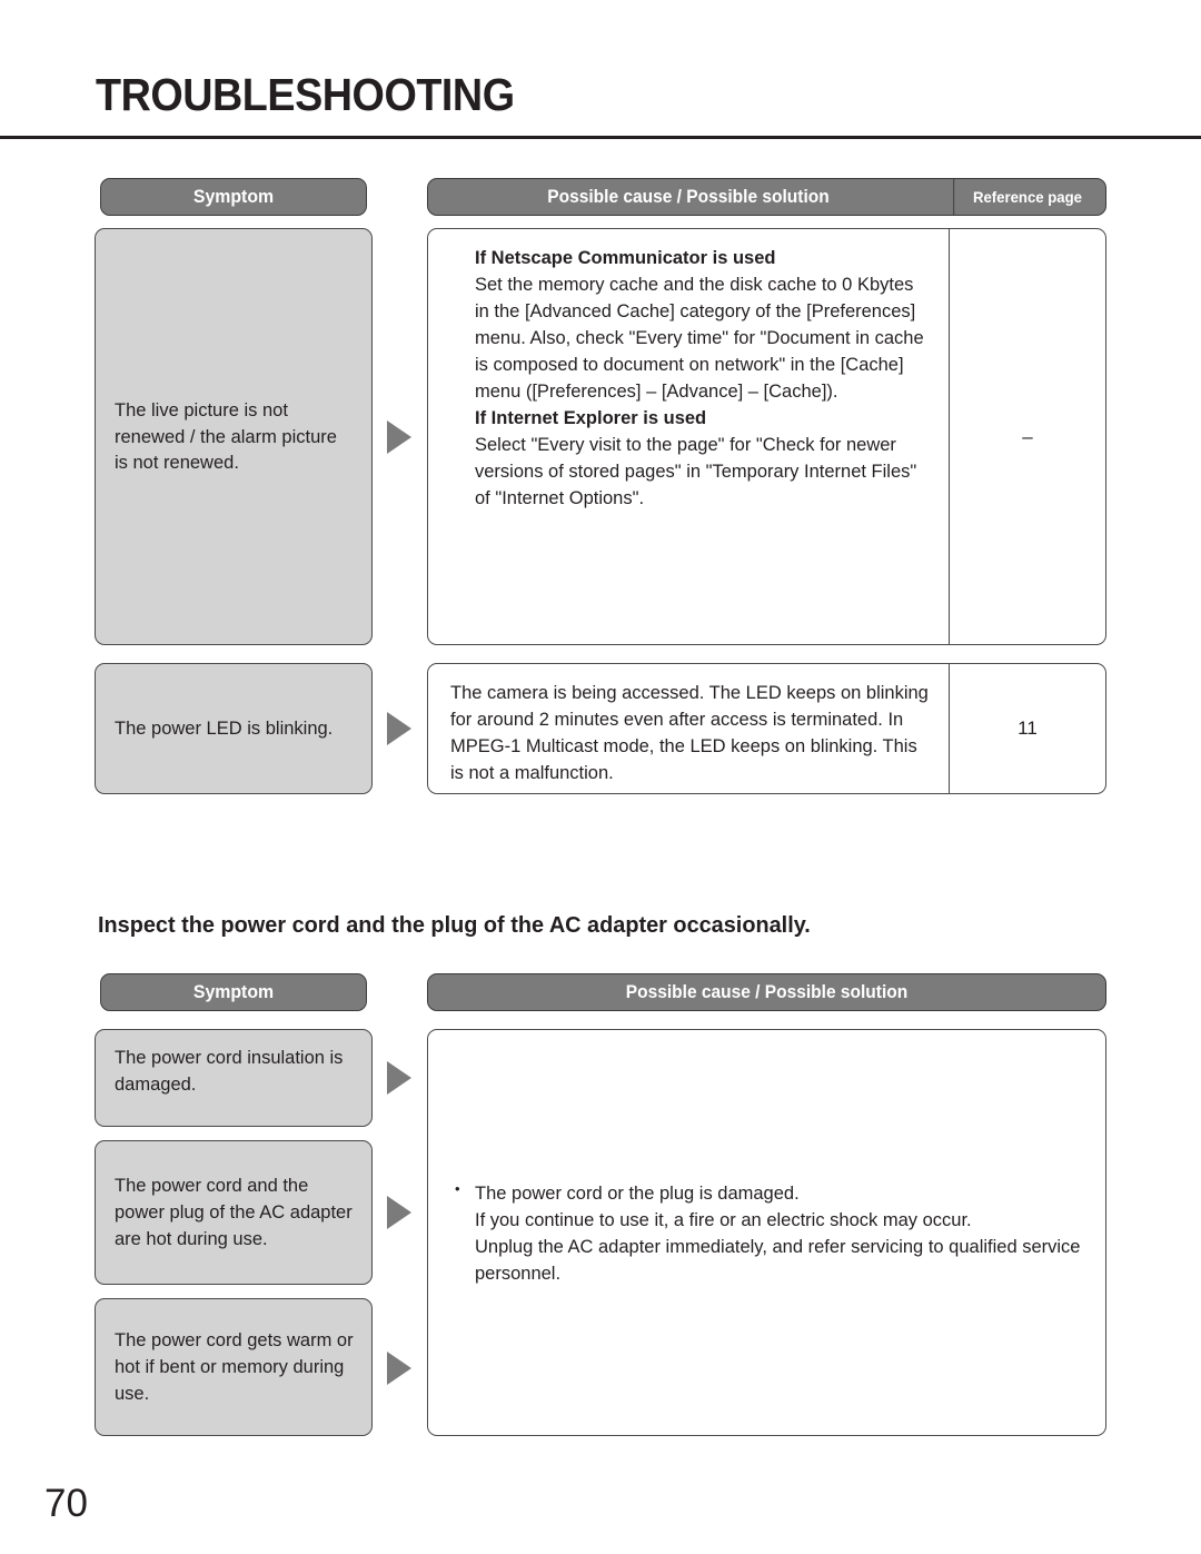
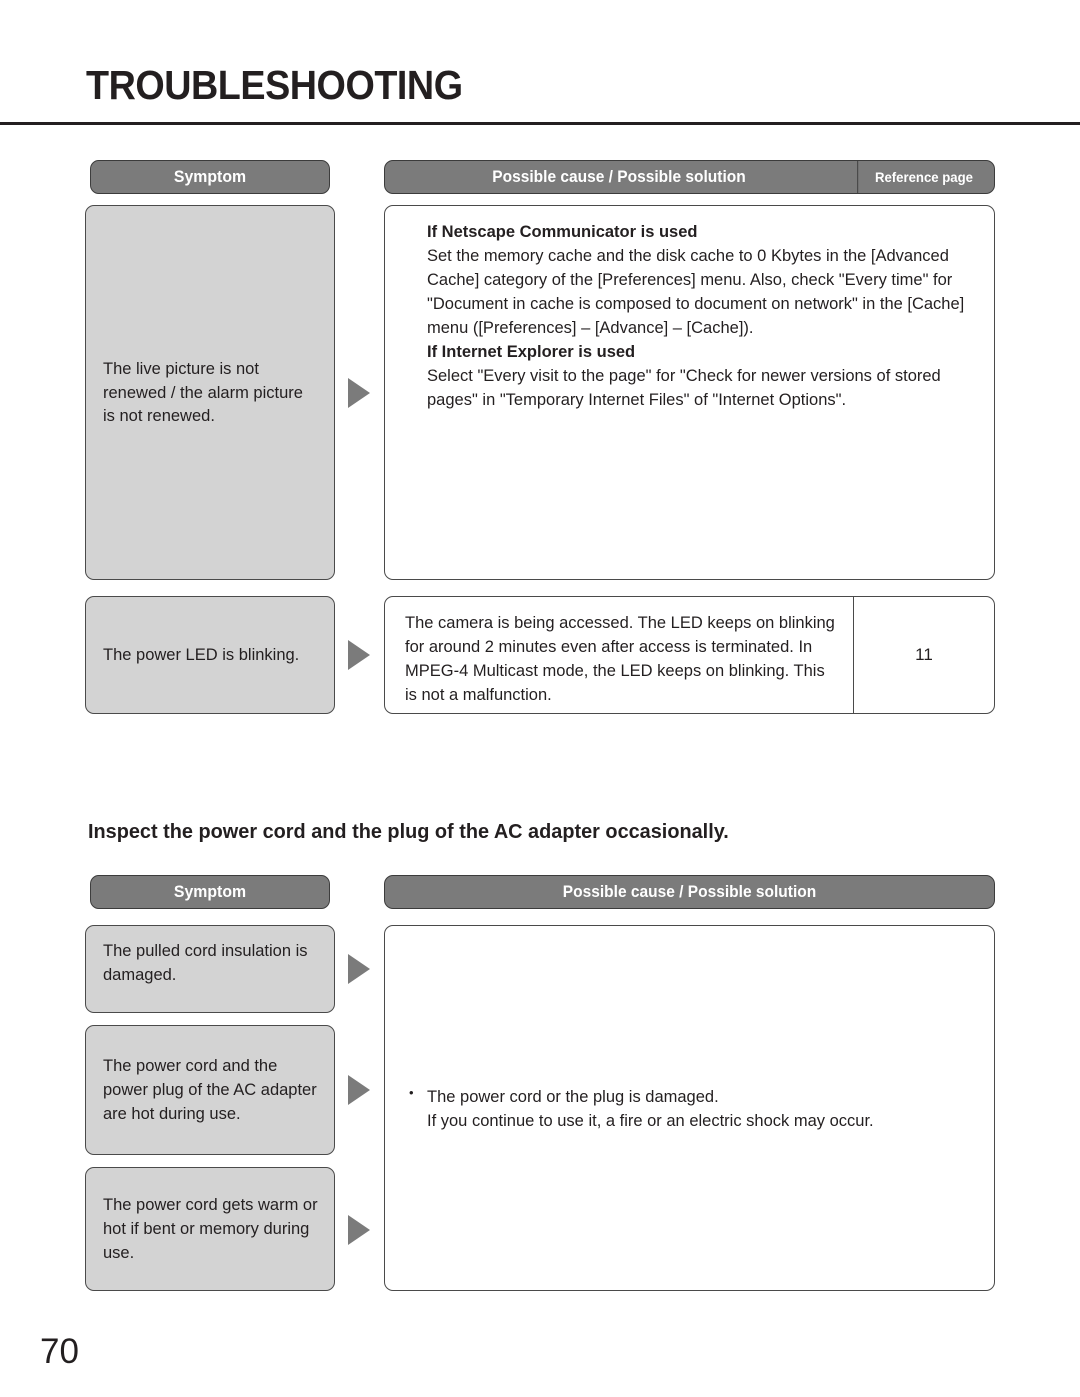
  TROUBLESHOOTING
  Symptom
  Possible cause / Possible solution
  Reference page
  The live picture is not renewed / the alarm picture is not renewed.
  If Netscape Communicator is used
  Set the memory cache and the disk cache to 0 Kbytes in the [Advanced Cache] category of the [Preferences] menu. Also, check "Every time" for "Document in cache is composed to document on network" in the [Cache] menu ([Preferences] – [Advance] – [Cache]).
  If Internet Explorer is used
  Select "Every visit to the page" for "Check for newer versions of stored pages" in "Temporary Internet Files" of "Internet Options".
- –
  The power LED is blinking.
- The camera is being accessed. The LED keeps on blinking for around 2 minutes even after access is terminated. In MPEG-1 Multicast mode, the LED keeps on blinking. This is not a malfunction.
+ The camera is being accessed. The LED keeps on blinking for around 2 minutes even after access is terminated. In MPEG-4 Multicast mode, the LED keeps on blinking. This is not a malfunction.
  11
  Inspect the power cord and the plug of the AC adapter occasionally.
  Symptom
  Possible cause / Possible solution
- The power cord insulation is damaged.
+ The pulled cord insulation is damaged.
  The power cord and the power plug of the AC adapter are hot during use.
  The power cord gets warm or hot if bent or memory during use.
  The power cord or the plug is damaged.
  If you continue to use it, a fire or an electric shock may occur.
- Unplug the AC adapter immediately, and refer servicing to qualified service personnel.
  70
